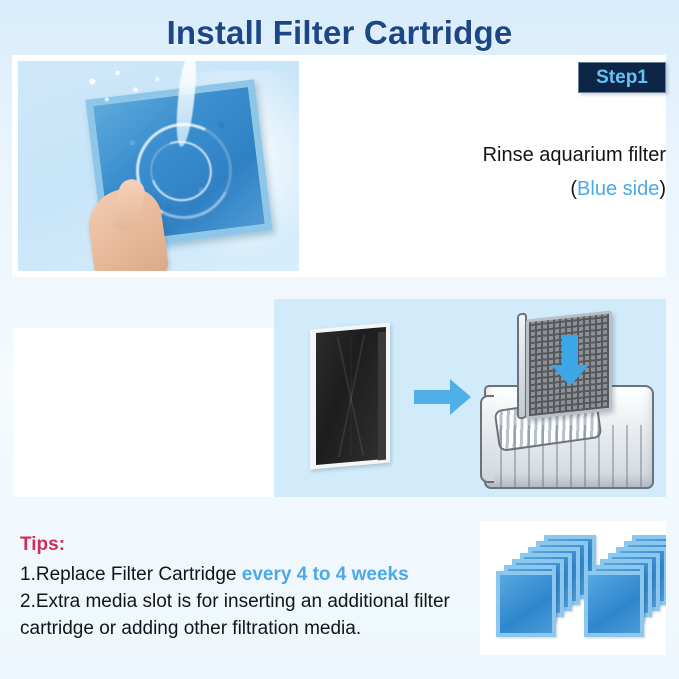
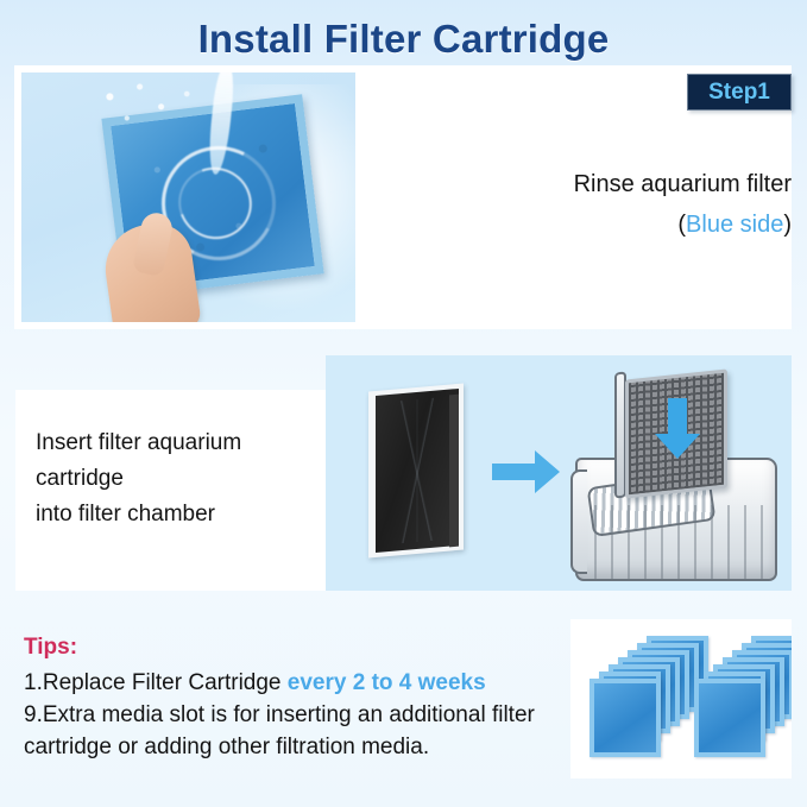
  Install Filter Cartridge
  Step1
  Rinse aquarium filter
  (Blue side)
+ Insert filter aquarium
+ cartridge
+ into filter chamber
  Tips:
- 1.Replace Filter Cartridge every 4 to 4 weeks
+ 1.Replace Filter Cartridge every 2 to 4 weeks
- 2.Extra media slot is for inserting an additional filter cartridge or adding other filtration media.
+ 9.Extra media slot is for inserting an additional filter cartridge or adding other filtration media.
